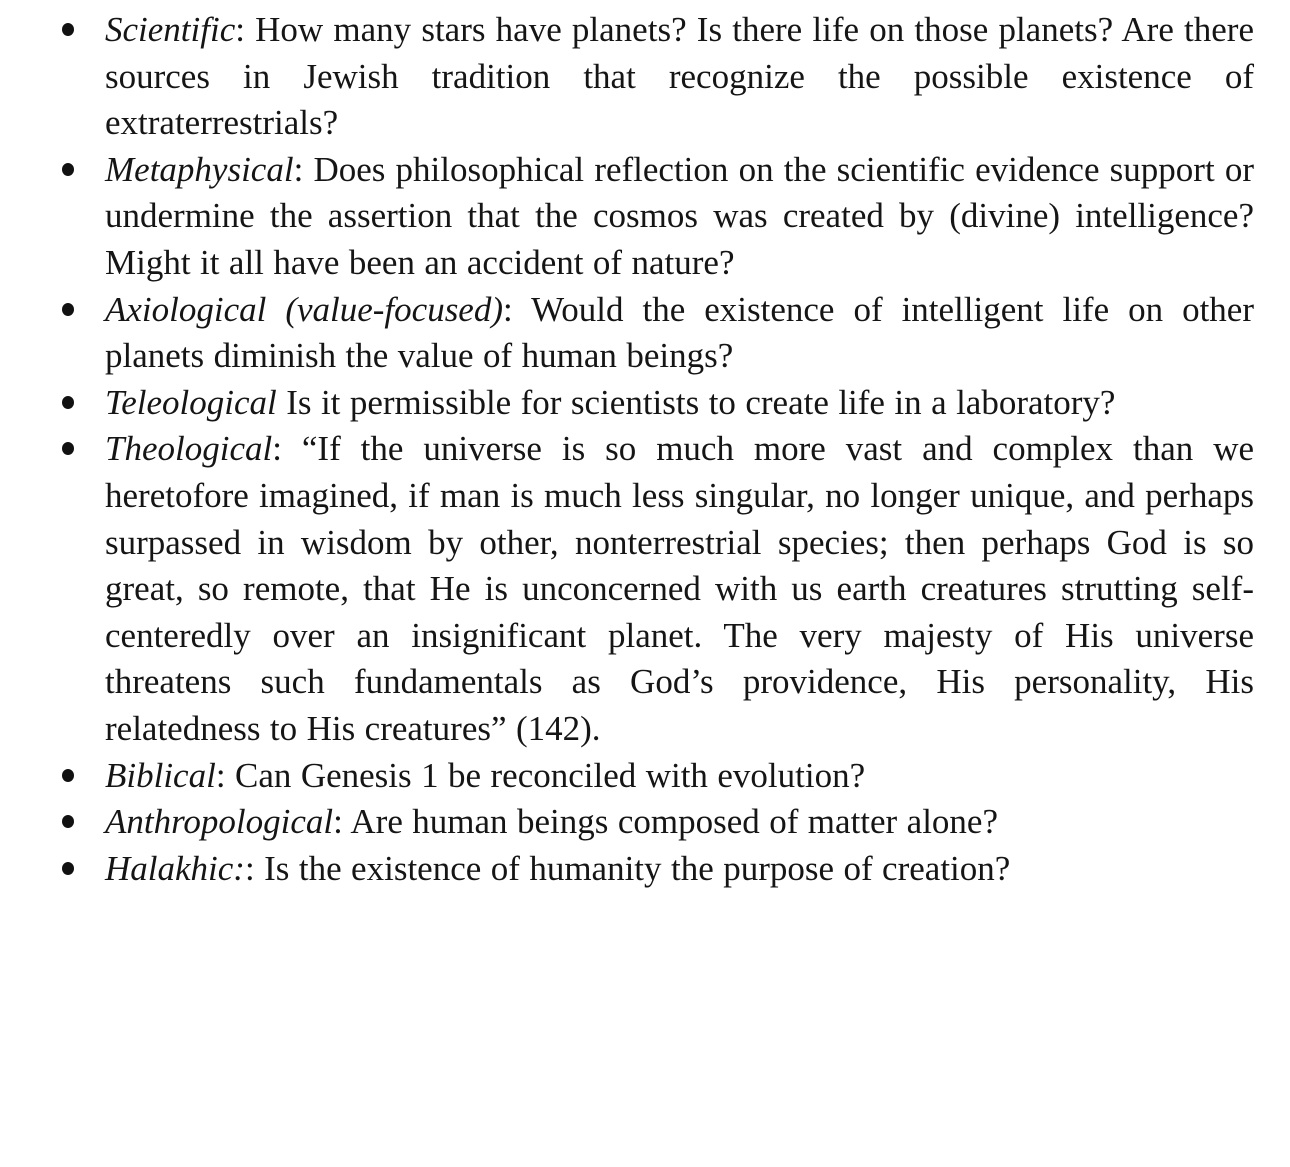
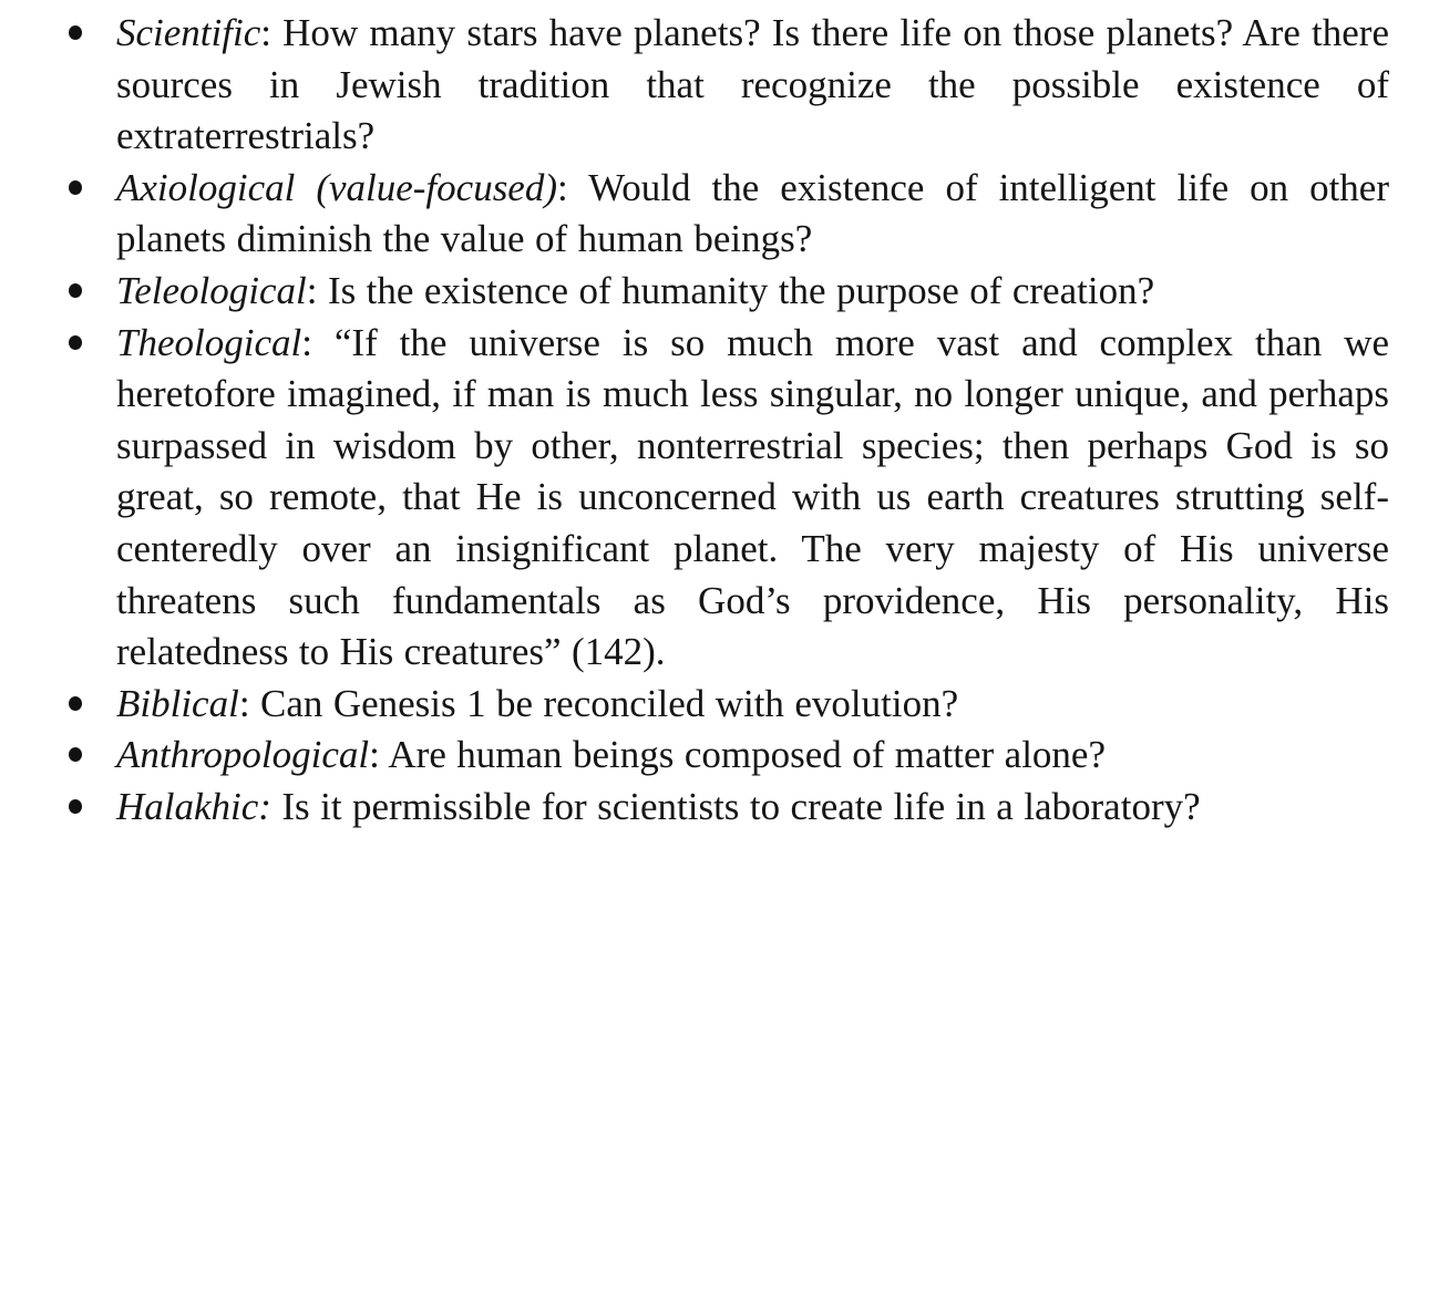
  Scientific: How many stars have planets? Is there life on those planets? Are there sources in Jewish tradition that recognize the possible existence of extraterrestrials?
- Metaphysical: Does philosophical reflection on the scientific evidence support or undermine the assertion that the cosmos was created by (divine) intelligence? Might it all have been an accident of nature?
  Axiological (value-focused): Would the existence of intelligent life on other planets diminish the value of human beings?
- Teleological Is it permissible for scientists to create life in a laboratory?
+ Teleological: Is the existence of humanity the purpose of creation?
  Theological: “If the universe is so much more vast and complex than we heretofore imagined, if man is much less singular, no longer unique, and perhaps surpassed in wisdom by other, nonterrestrial species; then perhaps God is so great, so remote, that He is unconcerned with us earth creatures strutting self-centeredly over an insignificant planet. The very majesty of His universe threatens such fundamentals as God’s providence, His personality, His relatedness to His creatures” (142).
  Biblical: Can Genesis 1 be reconciled with evolution?
  Anthropological: Are human beings composed of matter alone?
- Halakhic:: Is the existence of humanity the purpose of creation?
+ Halakhic: Is it permissible for scientists to create life in a laboratory?
